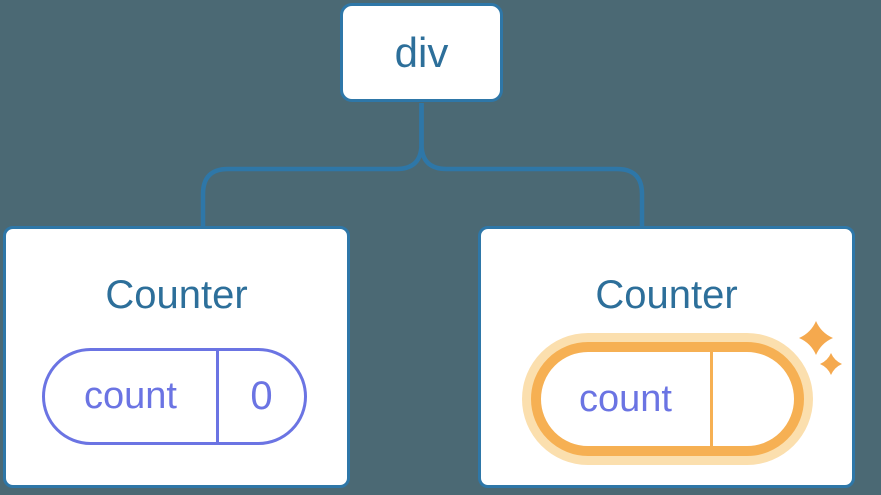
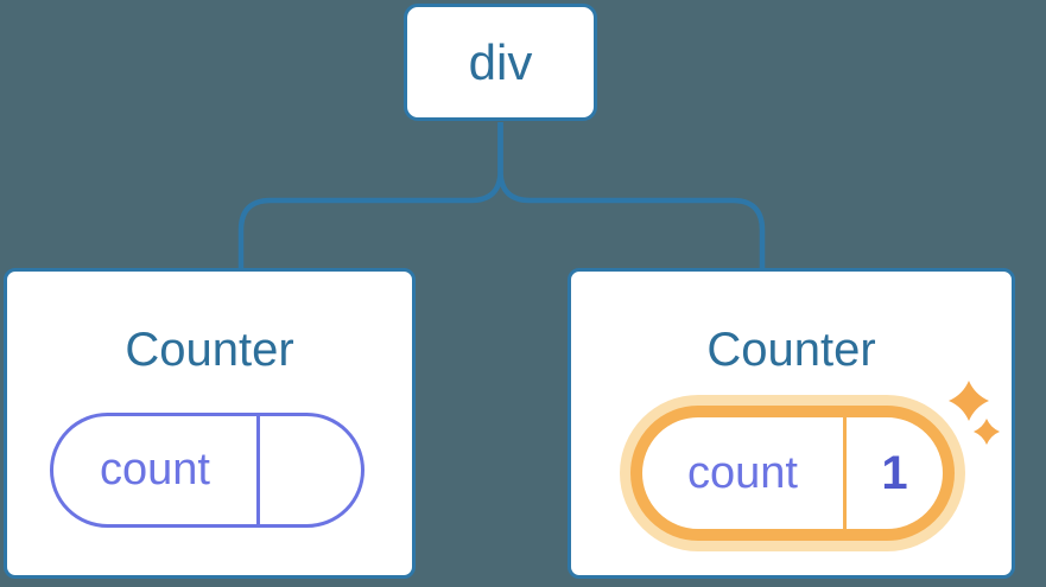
  div
  Counter
  count
- 0
  Counter
  count
+ 1
